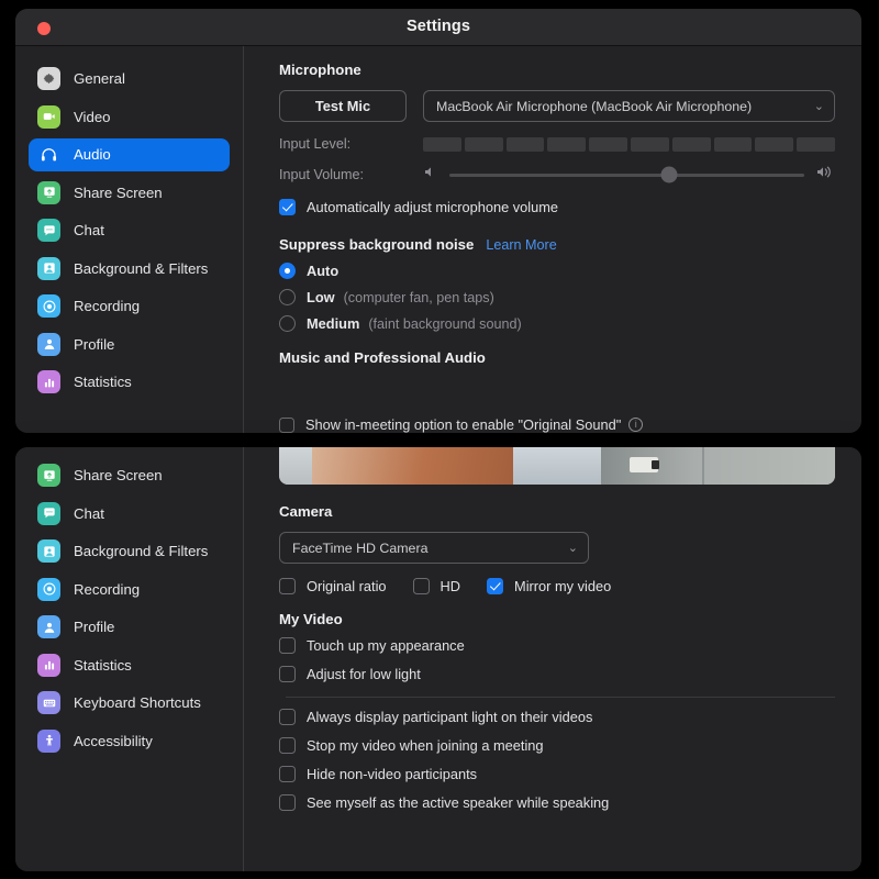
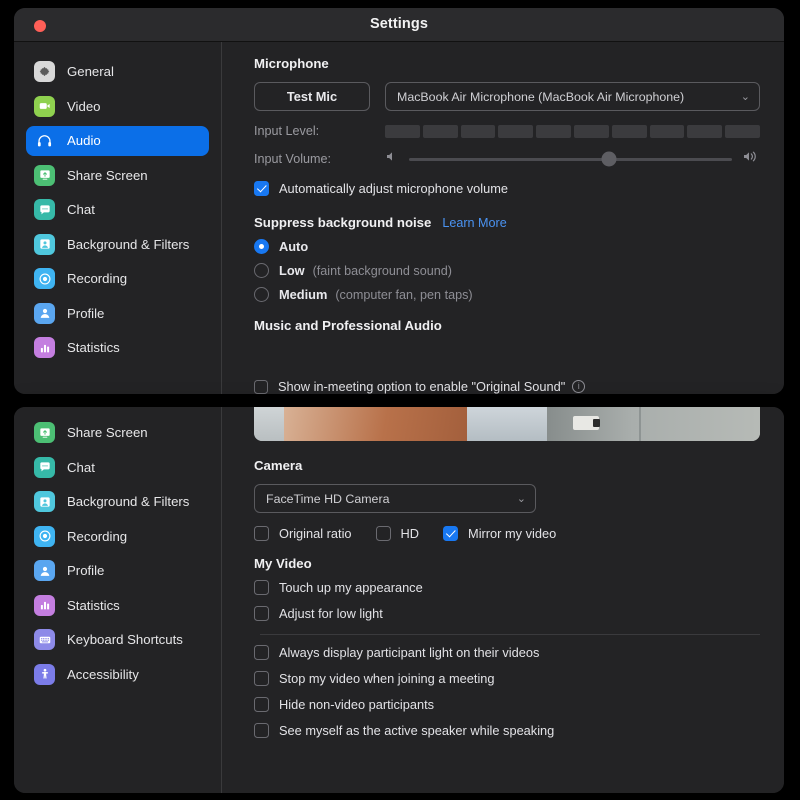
  Settings
  General
  Video
  Audio
  Share Screen
  Chat
  Background & Filters
  Recording
  Profile
  Statistics
  Microphone
  Test Mic
  MacBook Air Microphone (MacBook Air Microphone)
  ⌄
  Input Level:
  Input Volume:
  Automatically adjust microphone volume
  Suppress background noise
  Learn More
  Auto
  Low
- (computer fan, pen taps)
+ (faint background sound)
  Medium
- (faint background sound)
+ (computer fan, pen taps)
  Music and Professional Audio
  Show in-meeting option to enable "Original Sound"
  i
  Share Screen
  Chat
  Background & Filters
  Recording
  Profile
  Statistics
  Keyboard Shortcuts
  Accessibility
  Camera
  FaceTime HD Camera
  ⌄
  Original ratio
  HD
  Mirror my video
  My Video
  Touch up my appearance
  Adjust for low light
  Always display participant light on their videos
  Stop my video when joining a meeting
  Hide non-video participants
  See myself as the active speaker while speaking
